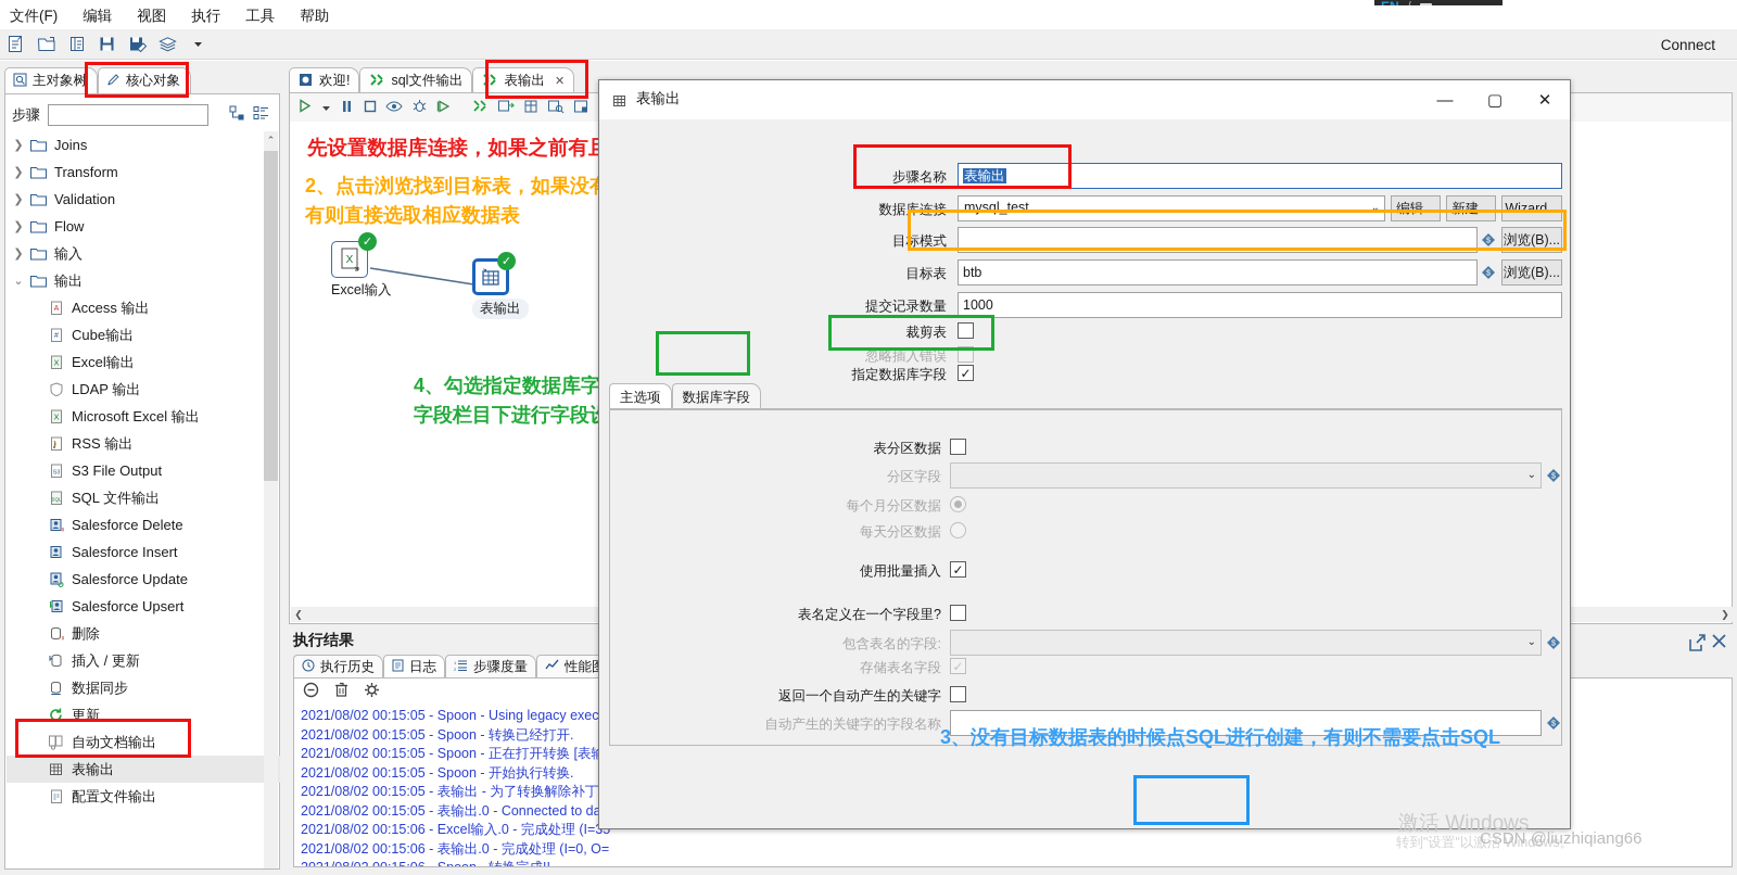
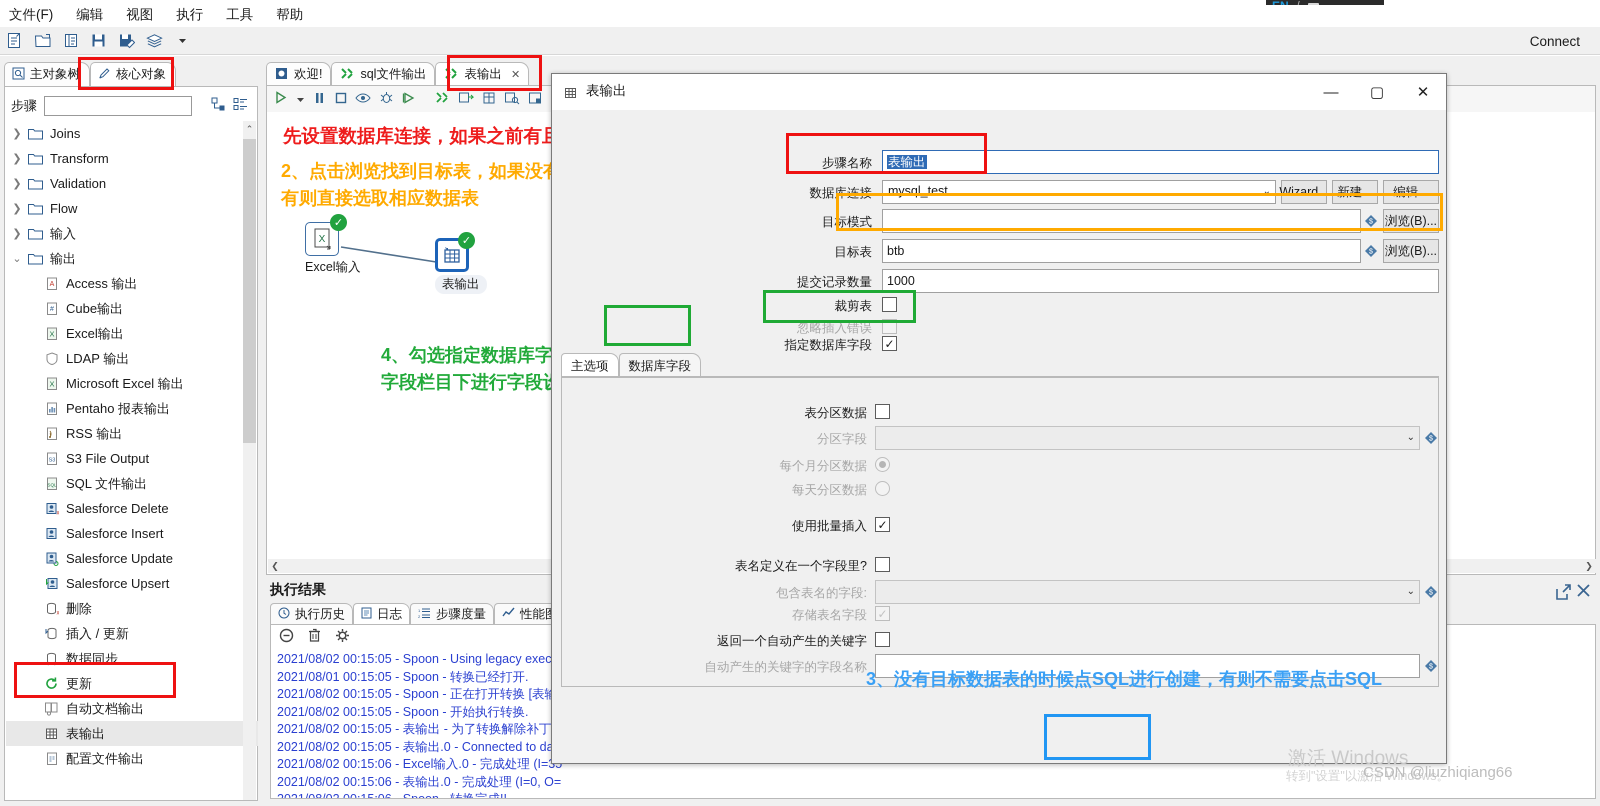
  文件(F)
  编辑
  视图
  执行
  工具
  帮助
  Connect
  主对象树
  核心对象
  步骤
  ❯
  Joins
  ❯
  Transform
  ❯
  Validation
  ❯
  Flow
  ❯
  输入
  ⌄
  输出
  Access 输出
  Cube输出
  X
  Excel输出
  LDAP 输出
  X
  Microsoft Excel 输出
+ Pentaho 报表输出
  RSS 输出
  S3 File Output
  SQL 文件输出
  Salesforce Delete
  Salesforce Insert
  Salesforce Update
  Salesforce Upsert
  删除
  插入 / 更新
  数据同步
  更新
  自动文档输出
  表输出
  配置文件输出
  ⌃
  欢迎!
  sql文件输出
  表输出
  ✕
  有则直接选取相应数据表
  字段栏目下进行字段
  X
  ✓
  Excel输入
  ✓
  表输出
  ❮
  ❯
  执行结果
  执行历史
  日志
  步骤度量
  2021/08/02 00:15:05 - Spoon - Using legacy exec
- 2021/08/02 00:15:05 - Spoon - 转换已经打开.
+ 2021/08/01 00:15:05 - Spoon - 转换已经打开.
  2021/08/02 00:15:05 - Spoon - 正在打开转换 [表
  2021/08/02 00:15:05 - Spoon - 开始执行转换.
  2021/08/02 00:15:05 - 表输出 - 为了转换解除补丁
  2021/08/02 00:15:05 - 表输出.0 - Connected to d
  2021/08/02 00:15:06 - Excel输入.0 - 完成处理 (I=35
  2021/08/02 00:15:06 - 表输出.0 - 完成处理 (I=0, O=
  表输出
  —
  ▢
  ✕
  步骤名称
  表输出
  数据库连接
  mysql_test
  ⌄
- 编辑...
+ Wizard...
  新建...
- Wizard...
+ 编辑...
  目标模式
  浏览(B)...
  目标表
  btb
  浏览(B)...
  提交记录数量
  1000
  裁剪表
  忽略插入错误
  指定数据库字段
  ✓
  主选项
  数据库字段
  表分区数据
  分区字段
  ⌄
  每个月分区数据
  每天分区数据
  使用批量插入
  ✓
  表名定义在一个字段里?
  包含表名的字段:
  ⌄
  存储表名字段
  ✓
  返回一个自动产生的关键字
  自动产生的关键字的字段名称
  3、没有目标数据表的时候点SQL进行创建，有则不需要点击SQL
  激活 Windows
  转到"设置"以激活 Windows。
  CSDN @liuzhiqiang66
